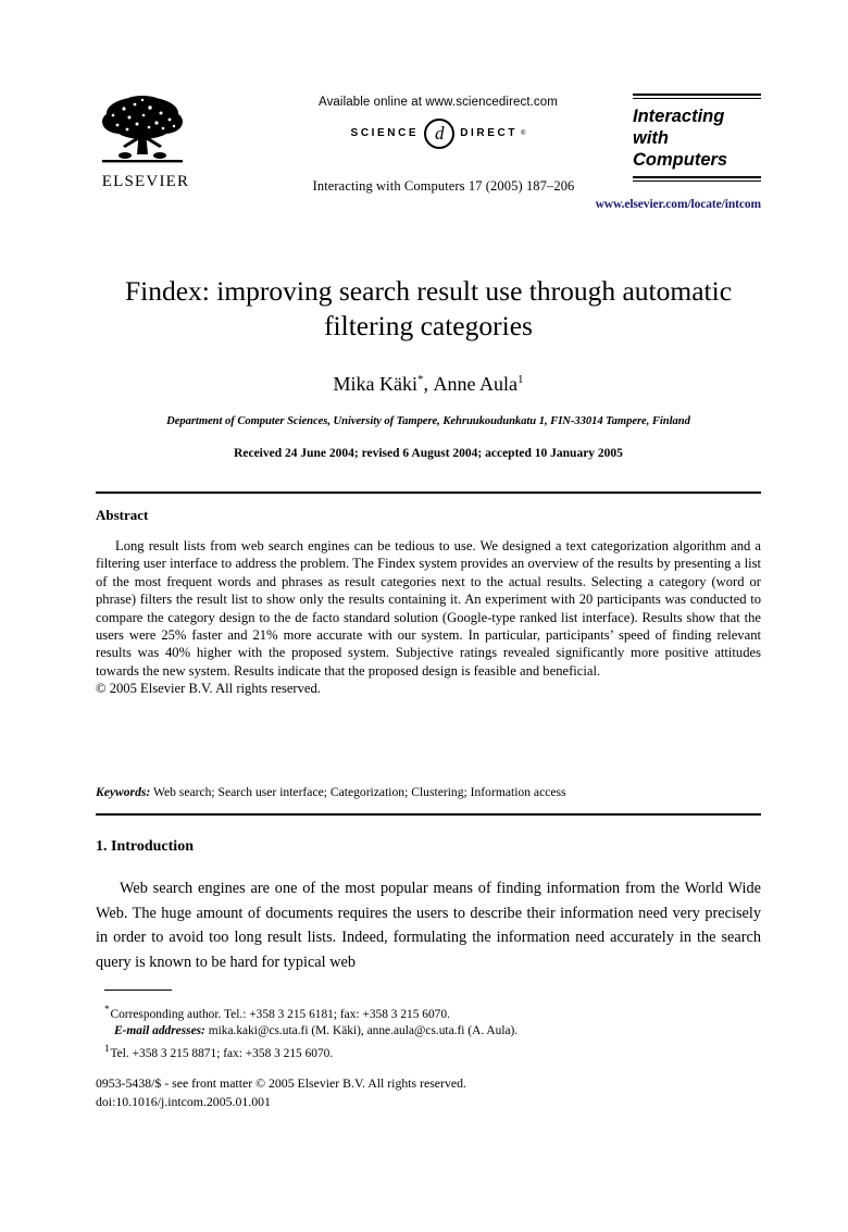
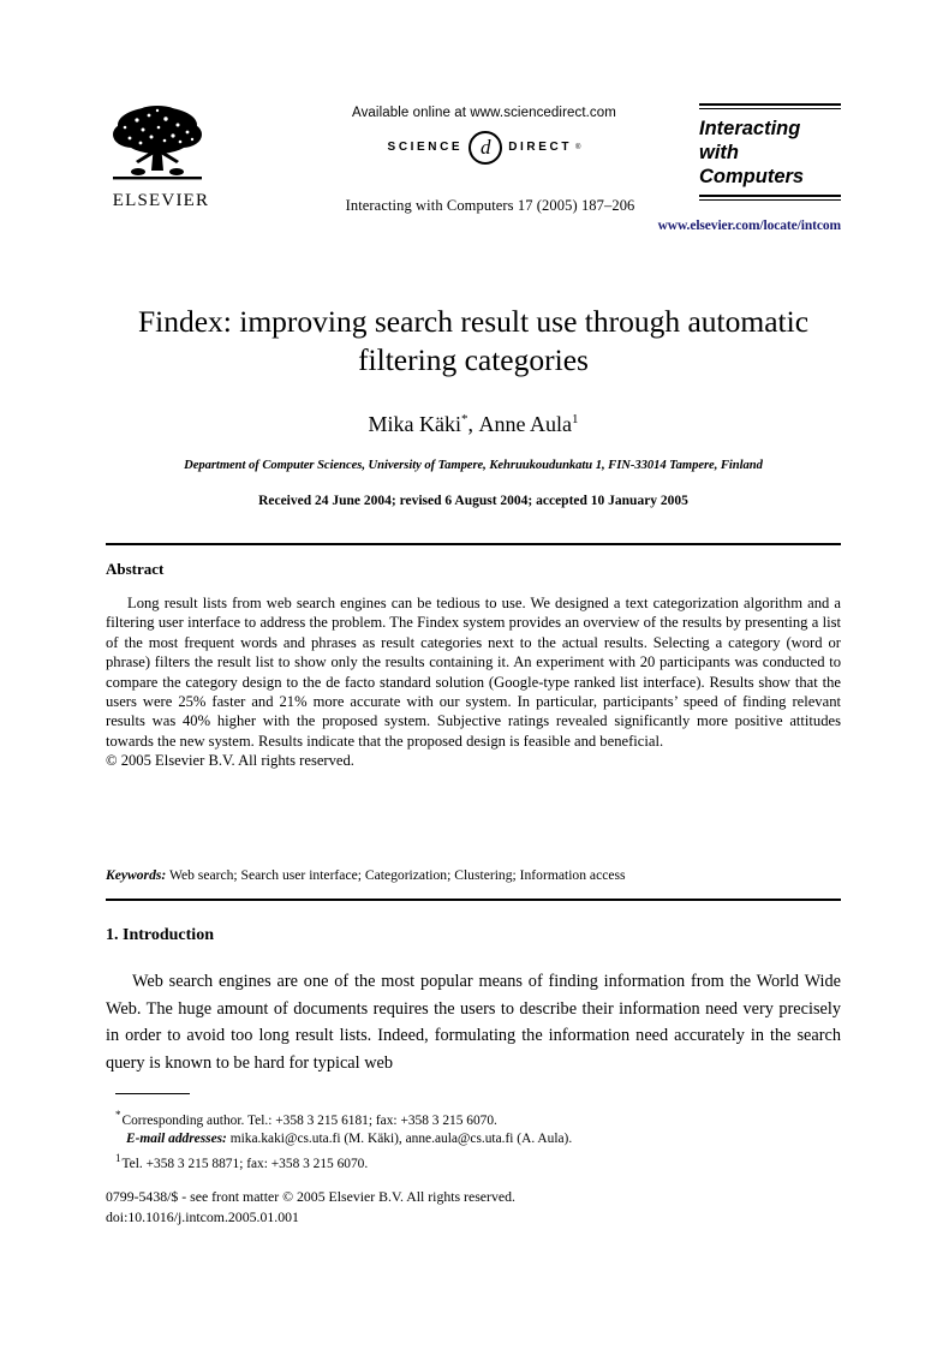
  ELSEVIER
  Available online at www.sciencedirect.com
  SCIENCE
  DIRECT
  Interacting with Computers 17 (2005) 187–206
  Interacting
  with
  Computers
  www.elsevier.com/locate/intcom
  Findex: improving search result use through automatic filtering categories
  Mika Käki*, Anne Aula1
  Department of Computer Sciences, University of Tampere, Kehruukoudunkatu 1, FIN-33014 Tampere, Finland
  Received 24 June 2004; revised 6 August 2004; accepted 10 January 2005
  Abstract
  Long result lists from web search engines can be tedious to use. We designed a text categorization algorithm and a filtering user interface to address the problem. The Findex system provides an overview of the results by presenting a list of the most frequent words and phrases as result categories next to the actual results. Selecting a category (word or phrase) filters the result list to show only the results containing it. An experiment with 20 participants was conducted to compare the category design to the de facto standard solution (Google-type ranked list interface). Results show that the users were 25% faster and 21% more accurate with our system. In particular, participants’ speed of finding relevant results was 40% higher with the proposed system. Subjective ratings revealed significantly more positive attitudes towards the new system. Results indicate that the proposed design is feasible and beneficial.
  © 2005 Elsevier B.V. All rights reserved.
  Keywords: Web search; Search user interface; Categorization; Clustering; Information access
  1. Introduction
  Web search engines are one of the most popular means of finding information from the World Wide Web. The huge amount of documents requires the users to describe their information need very precisely in order to avoid too long result lists. Indeed, formulating the information need accurately in the search query is known to be hard for typical web
  *Corresponding author. Tel.: +358 3 215 6181; fax: +358 3 215 6070.
  E-mail addresses: mika.kaki@cs.uta.fi (M. Käki), anne.aula@cs.uta.fi (A. Aula).
  1Tel. +358 3 215 8871; fax: +358 3 215 6070.
- 0953-5438/$ - see front matter © 2005 Elsevier B.V. All rights reserved.
+ 0799-5438/$ - see front matter © 2005 Elsevier B.V. All rights reserved.
  doi:10.1016/j.intcom.2005.01.001
